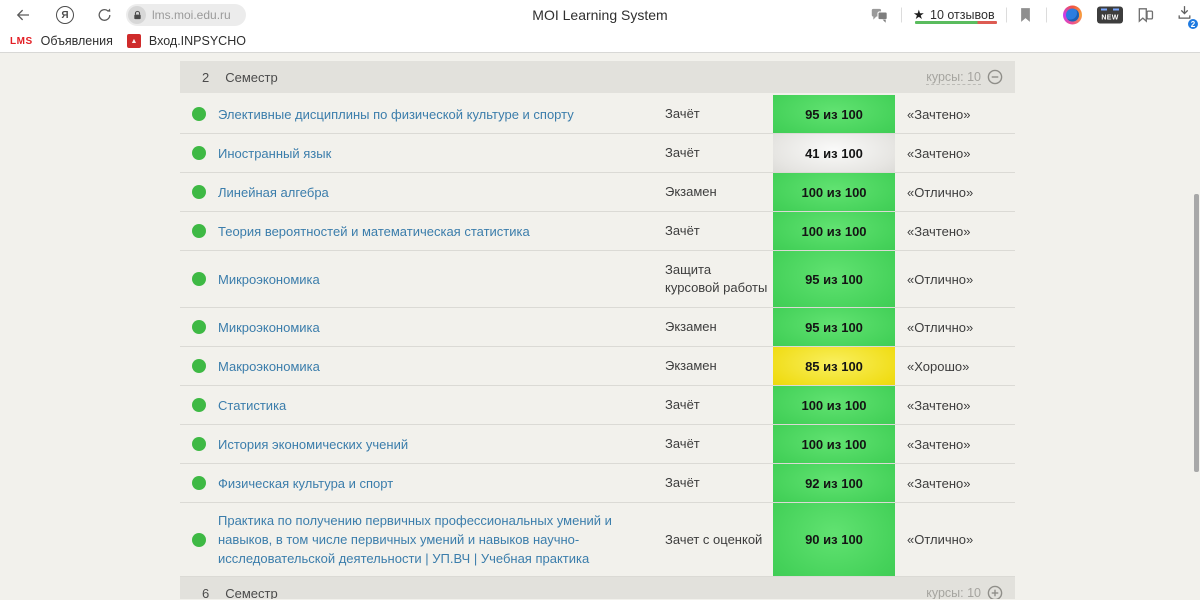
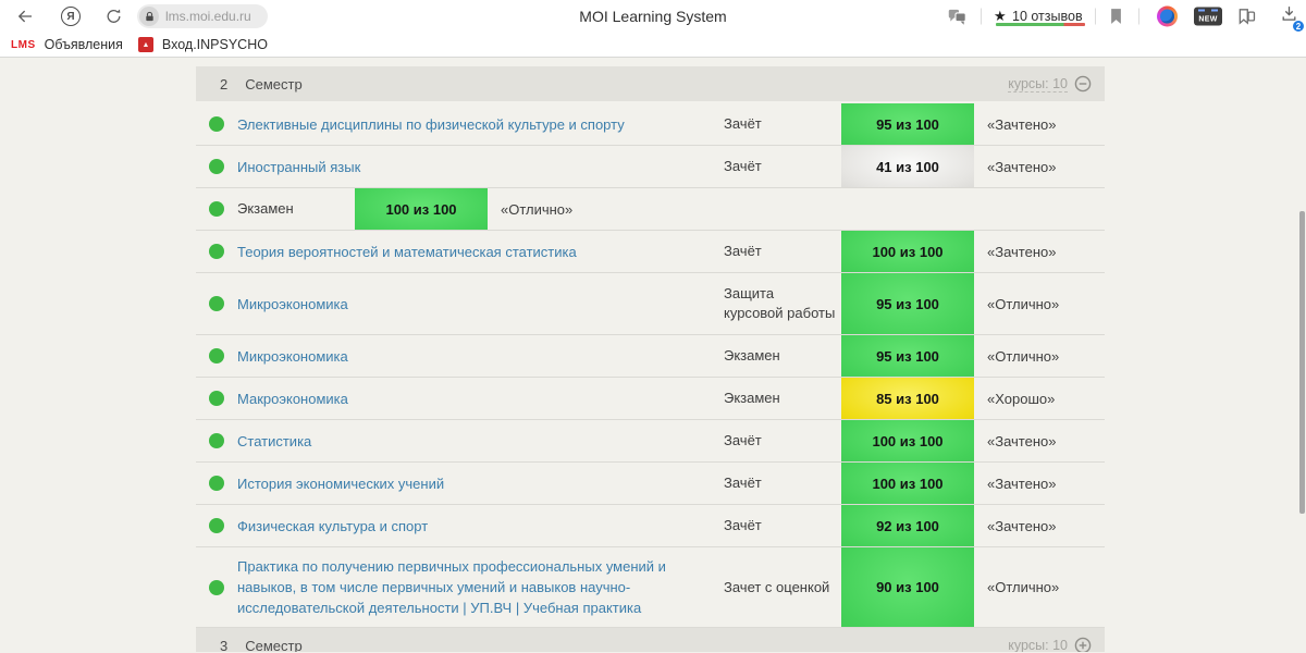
  Я
  lms.moi.edu.ru
  MOI Learning System
  ★
  10 отзывов
  2
  LMS
  Объявления
  Вход.INPSYCHO
  2
  Семестр
  курсы: 10
  Элективные дисциплины по физической культуре и спорту
  Зачёт
  95 из 100
  «Зачтено»
  Иностранный язык
  Зачёт
  41 из 100
  «Зачтено»
- Линейная алгебра
  Экзамен
  100 из 100
  «Отлично»
  Теория вероятностей и математическая статистика
  Зачёт
  100 из 100
  «Зачтено»
  Микроэкономика
  Защита курсовой работы
  95 из 100
  «Отлично»
  Микроэкономика
  Экзамен
  95 из 100
  «Отлично»
  Макроэкономика
  Экзамен
  85 из 100
  «Хорошо»
  Статистика
  Зачёт
  100 из 100
  «Зачтено»
  История экономических учений
  Зачёт
  100 из 100
  «Зачтено»
  Физическая культура и спорт
  Зачёт
  92 из 100
  «Зачтено»
  Практика по получению первичных профессиональных умений и навыков, в том числе первичных умений и навыков научно-исследовательской деятельности | УП.ВЧ | Учебная практика
  Зачет с оценкой
  90 из 100
  «Отлично»
- 6
+ 3
  Семестр
  курсы: 10
